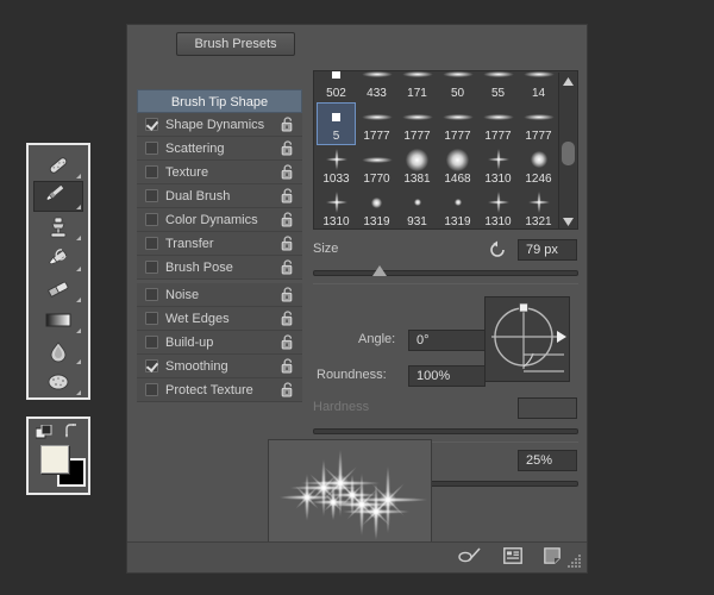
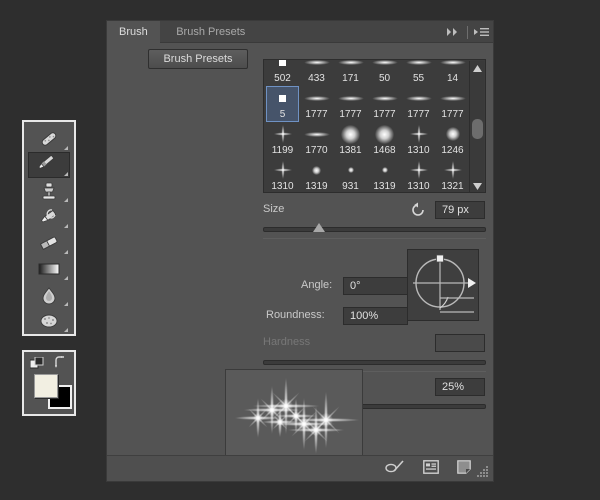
+ Brush Brush Presets
  Brush Presets
- Brush Tip Shape
- Shape Dynamics
- Scattering
- Texture
- Dual Brush
- Color Dynamics
- Transfer
- Brush Pose
- Noise
- Wet Edges
- Build-up
- Smoothing
- Protect Texture
  502
  433
  171
  50
  55
  14
  5
  1777
  1777
  1777
  1777
  1777
- 1033
+ 1199
  1770
  1381
  1468
  1310
  1246
  1310
  1319
  931
  1319
  1310
  1321
  Size
  79 px
  Angle:
  0°
  Roundness:
  100%
  Hardness
  25%
